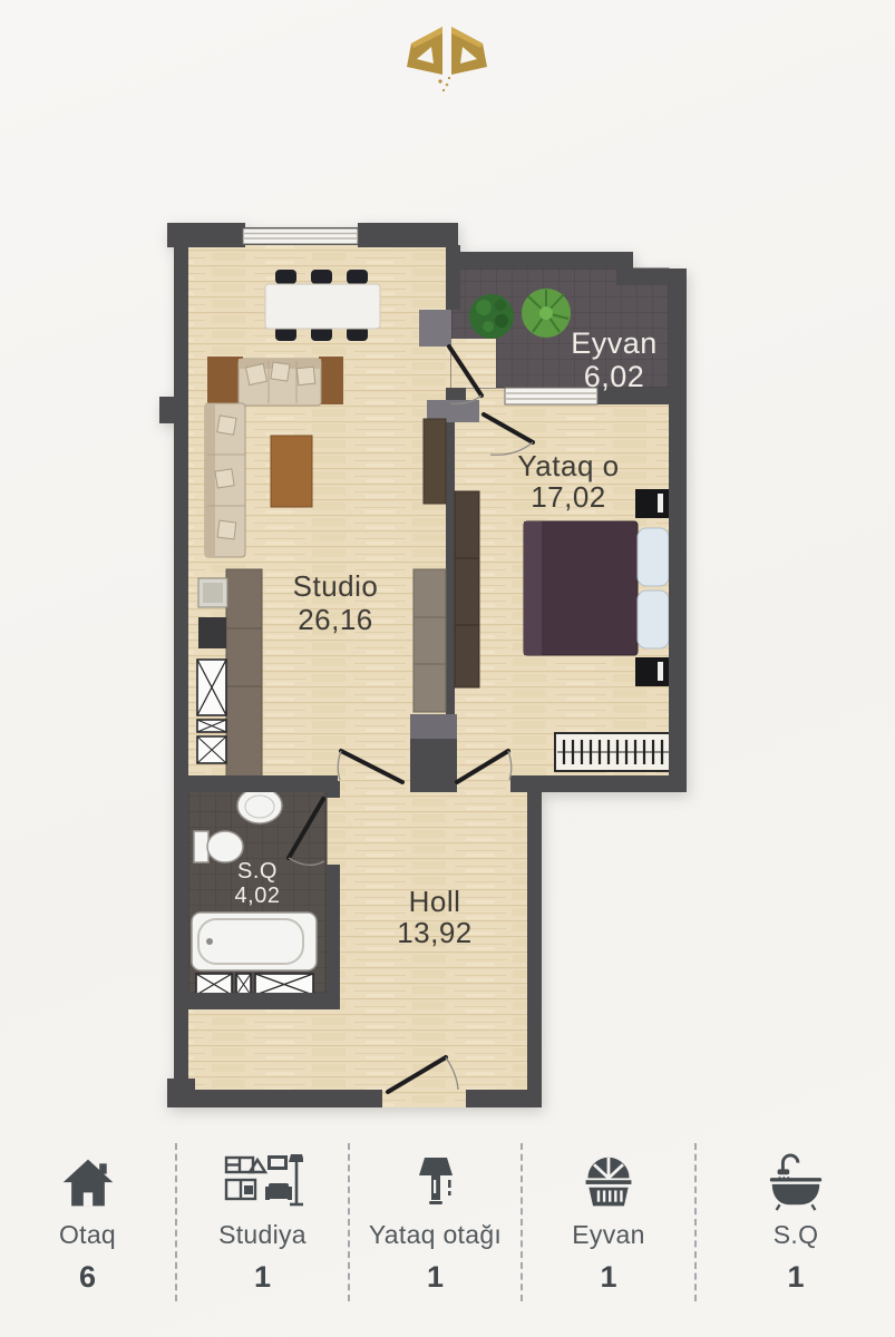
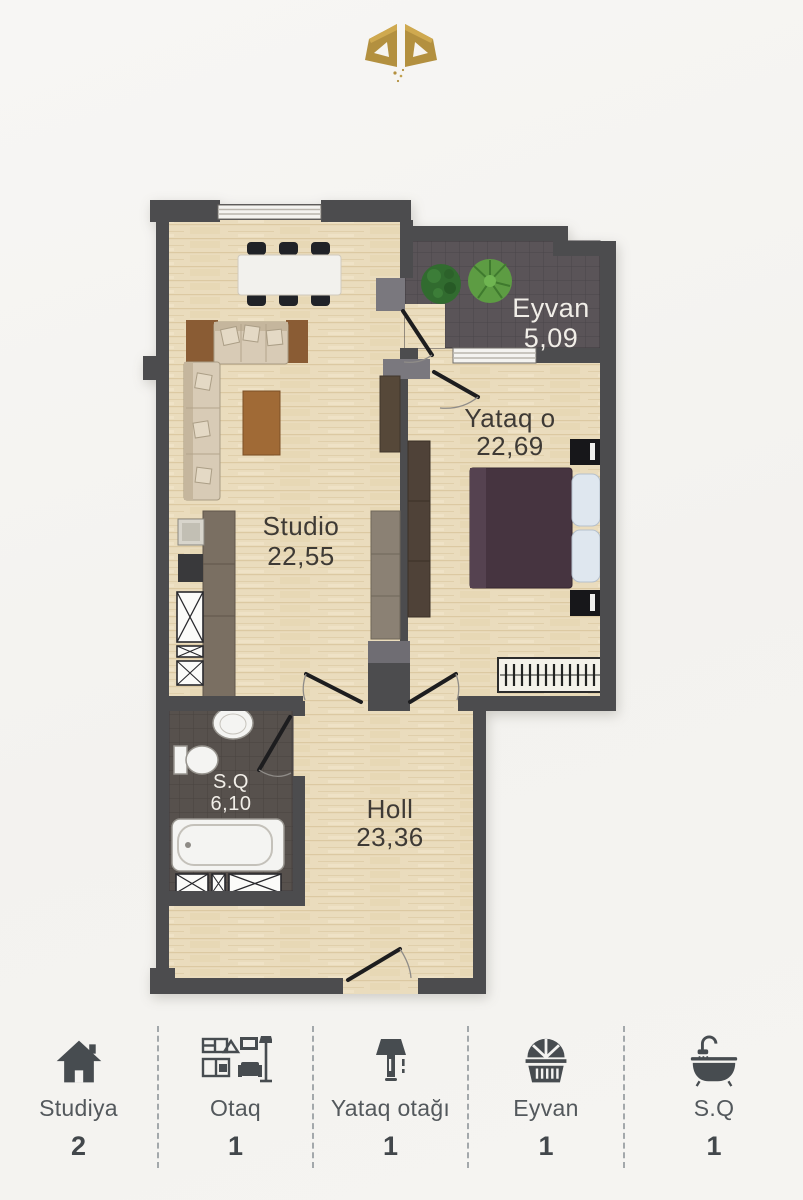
  Studio
- 26,16
+ 22,55
  Yataq o
- 17,02
+ 22,69
  Eyvan
- 6,02
+ 5,09
  Holl
- 13,92
+ 23,36
  S.Q
- 4,02
+ 6,10
- Otaq
+ Studiya
- 6
+ 2
- Studiya
+ Otaq
  1
  Yataq otağı
  1
  Eyvan
  1
  S.Q
  1
